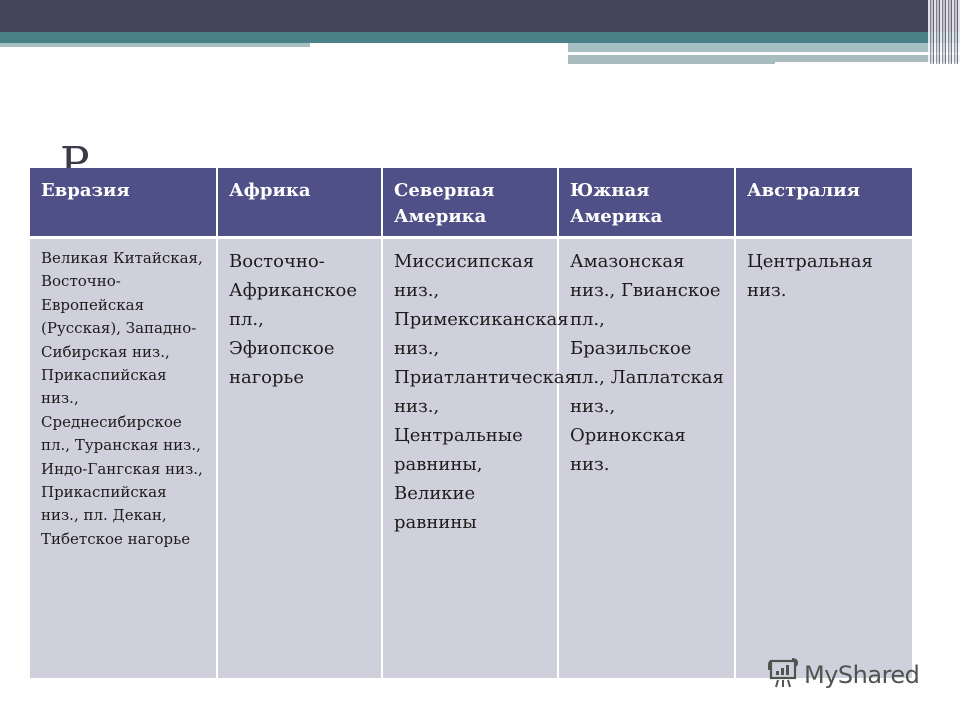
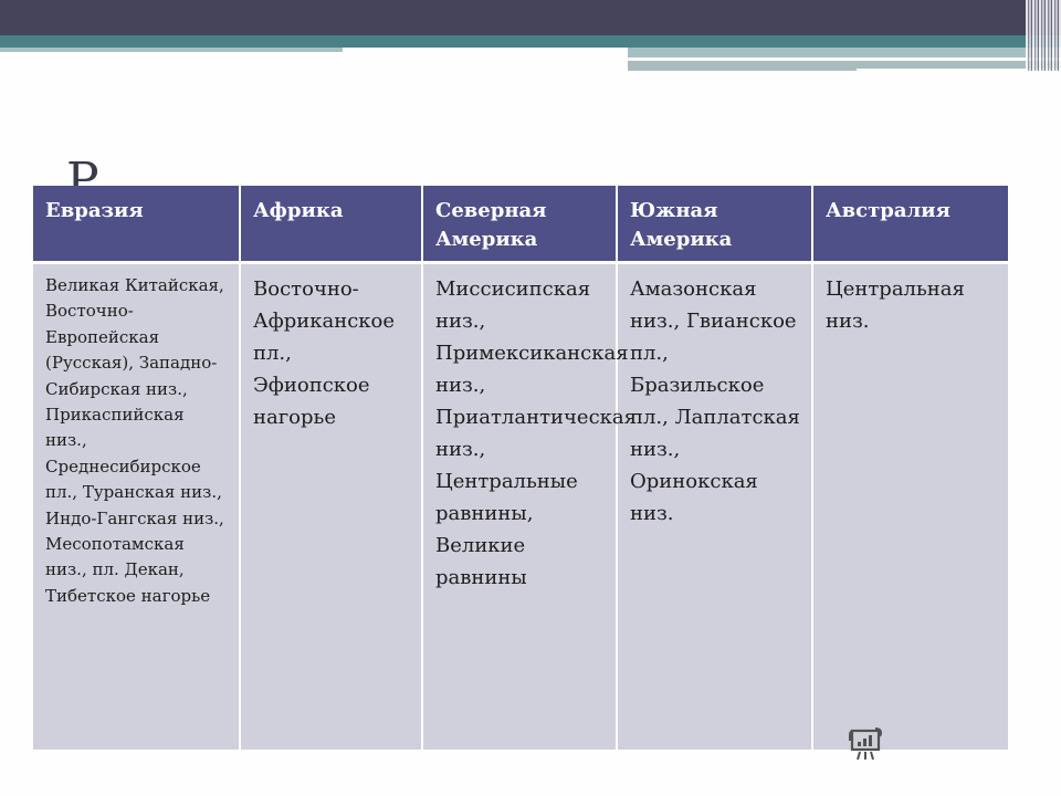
  Р
  Евразия	Африка	Северная Америка	Южная Америка	Австралия
- Великая Китайская, Восточно-Европейская (Русская), Западно-Сибирская низ., Прикаспийская низ., Среднесибирское пл., Туранская низ., Индо-Гангская низ., Прикаспийская низ., пл. Декан, Тибетское нагорье	Восточно-Африканское пл., Эфиопское нагорье	Миссисипская низ., Примексиканская низ., Приатлантическа низ., Центральные равнины, Великие равнины	Амазонская низ., Гвианское пл., Бразильское пл., Лаплатская низ., Оринокская низ.	Центральная низ.
+ Великая Китайская, Восточно-Европейская (Русская), Западно-Сибирская низ., Прикаспийская низ., Среднесибирское пл., Туранская низ., Индо-Гангская низ., Месопотамская низ., пл. Декан, Тибетское нагорье	Восточно-Африканское пл., Эфиопское нагорье	Миссисипская низ., Примексиканская низ., Приатлантическа низ., Центральные равнины, Великие равнины	Амазонская низ., Гвианское пл., Бразильское пл., Лаплатская низ., Оринокская низ.	Центральная низ.
- MyShared
